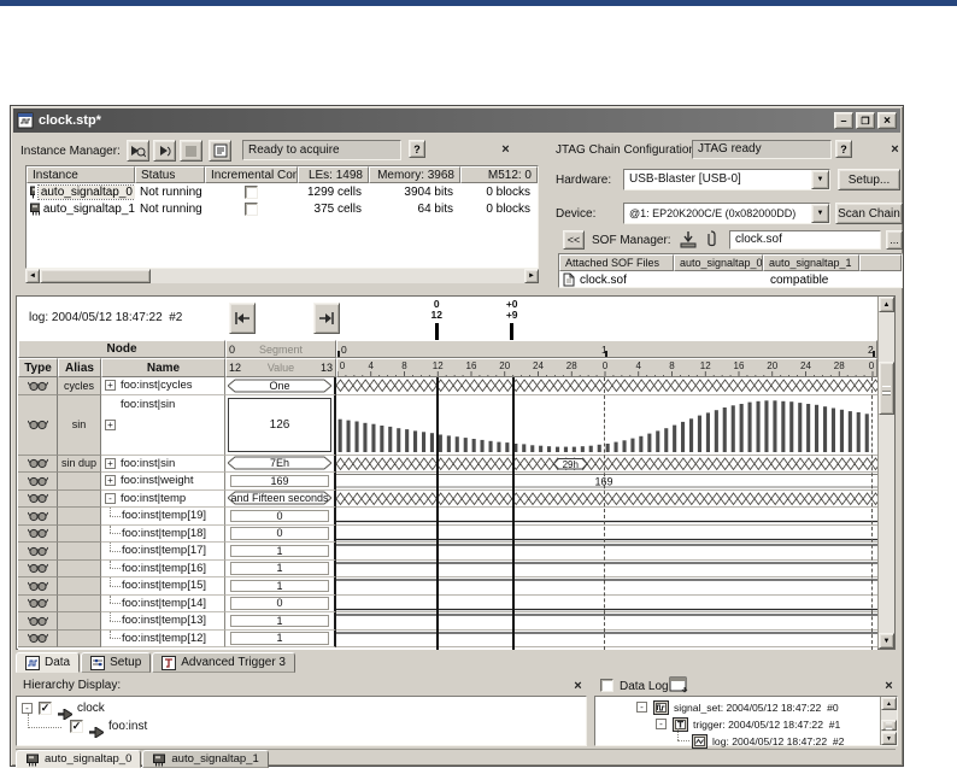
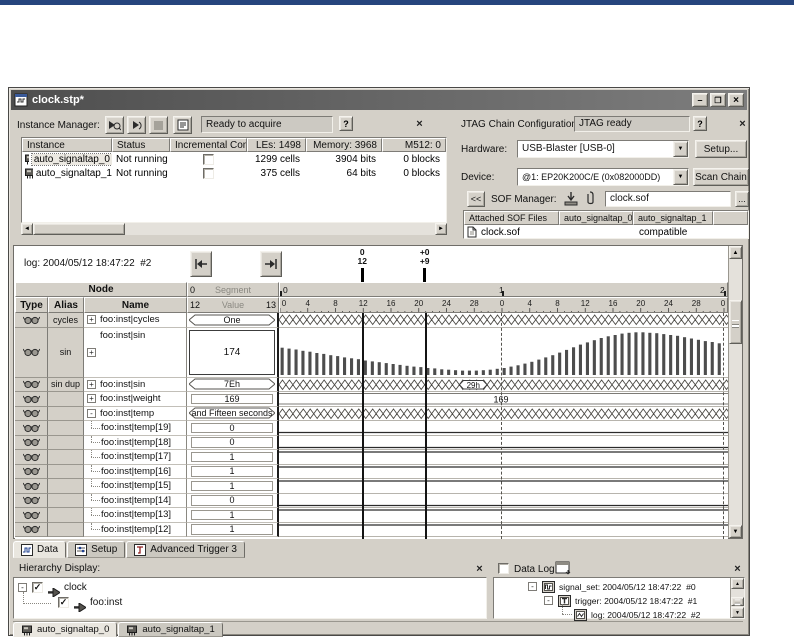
  clock.stp*
  –
  ❐
  ×
  Instance Manager:
  Ready to acquire
  ?
  ×
  Instance
  Status
  Incremental Co
  LEs: 1498
  Memory: 3968
  M512: 0
  auto_signaltap_0
  Not running
  1299 cells
  3904 bits
  0 blocks
  auto_signaltap_1
  Not running
  375 cells
  64 bits
  0 blocks
  JTAG Chain Configuratio
  JTAG ready
  ?
  ×
  Hardware:
  USB-Blaster [USB-0]
  Setup...
  Device:
  @1: EP20K200C/E (0x082000DD)
  Scan Chain
  <<
  SOF Manager:
  clock.sof
  ...
  Attached SOF Files
  auto_signaltap_0
  auto_signaltap_1
  clock.sof
  compatible
  log: 2004/05/12 18:47:22 #2
  0
  12
  +0
  +9
  Node
  0
  Segment
  0
  1
  2
  Type
  Alias
  Name
  12
  Value
  13
  0
  4
  8
  12
  16
  20
  24
  28
  0
  4
  8
  12
  16
  20
  24
  28
  0
  cycles
  +
  foo:inst|cycles
  One
  sin
  +
  foo:inst|sin
- 126
+ 174
  sin dup
  +
  foo:inst|sin
  7Eh
  29h
  +
  foo:inst|weight
  169
  169
  -
  foo:inst|temp
  and Fifteen seconds
  foo:inst|temp[19]
  0
  foo:inst|temp[18]
  0
  foo:inst|temp[17]
  1
  foo:inst|temp[16]
  1
  foo:inst|temp[15]
  1
  foo:inst|temp[14]
  0
  foo:inst|temp[13]
  1
  foo:inst|temp[12]
  1
  Data
  Setup
  Advanced Trigger 3
  Hierarchy Display:
  ×
  -
  ✓
  clock
  ✓
  foo:inst
  Data Log
  ×
  -
  signal_set: 2004/05/12 18:47:22 #0
  -
  trigger: 2004/05/12 18:47:22 #1
  log: 2004/05/12 18:47:22 #2
  auto_signaltap_0
  auto_signaltap_1
